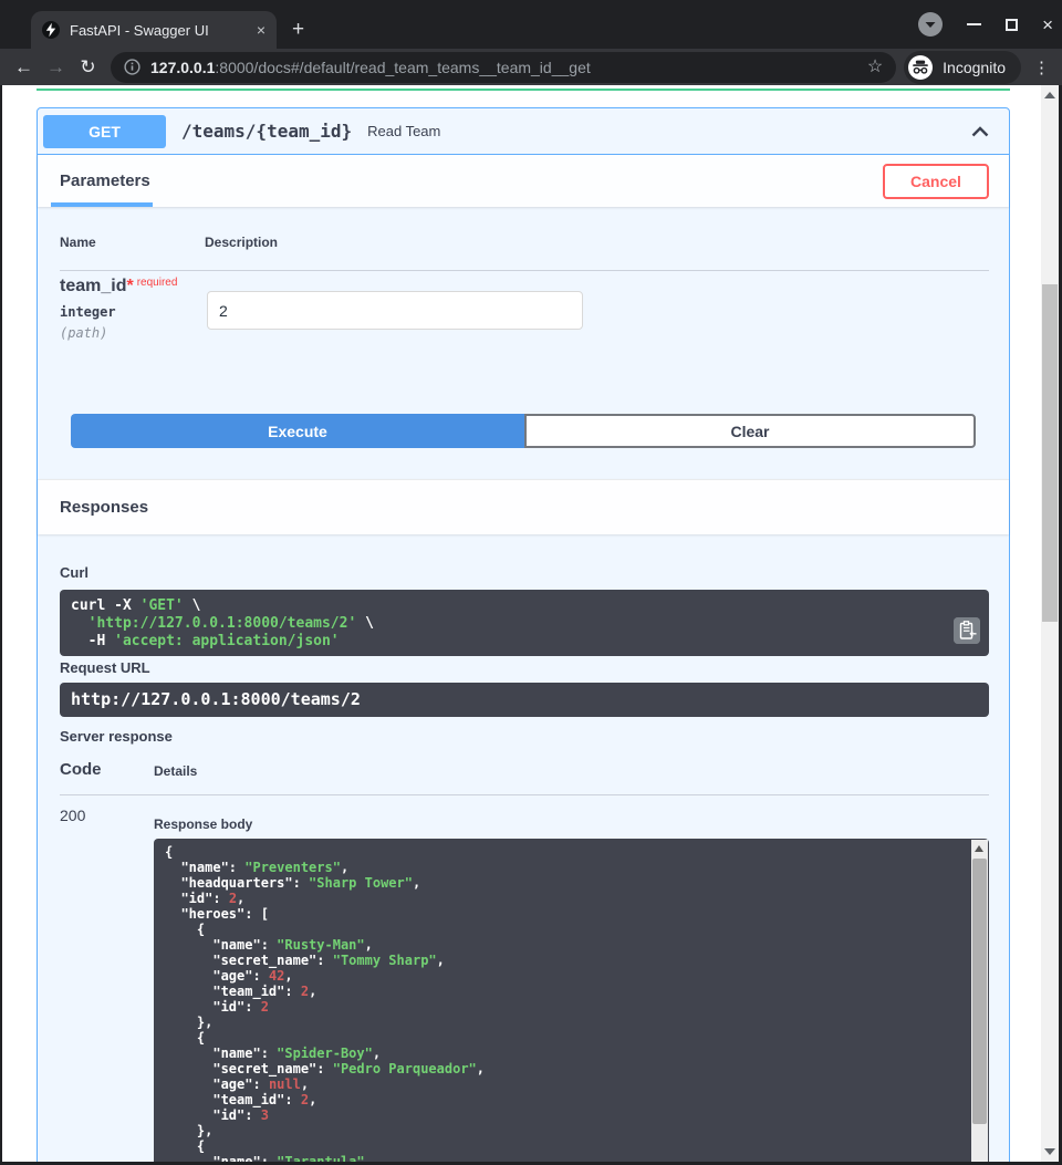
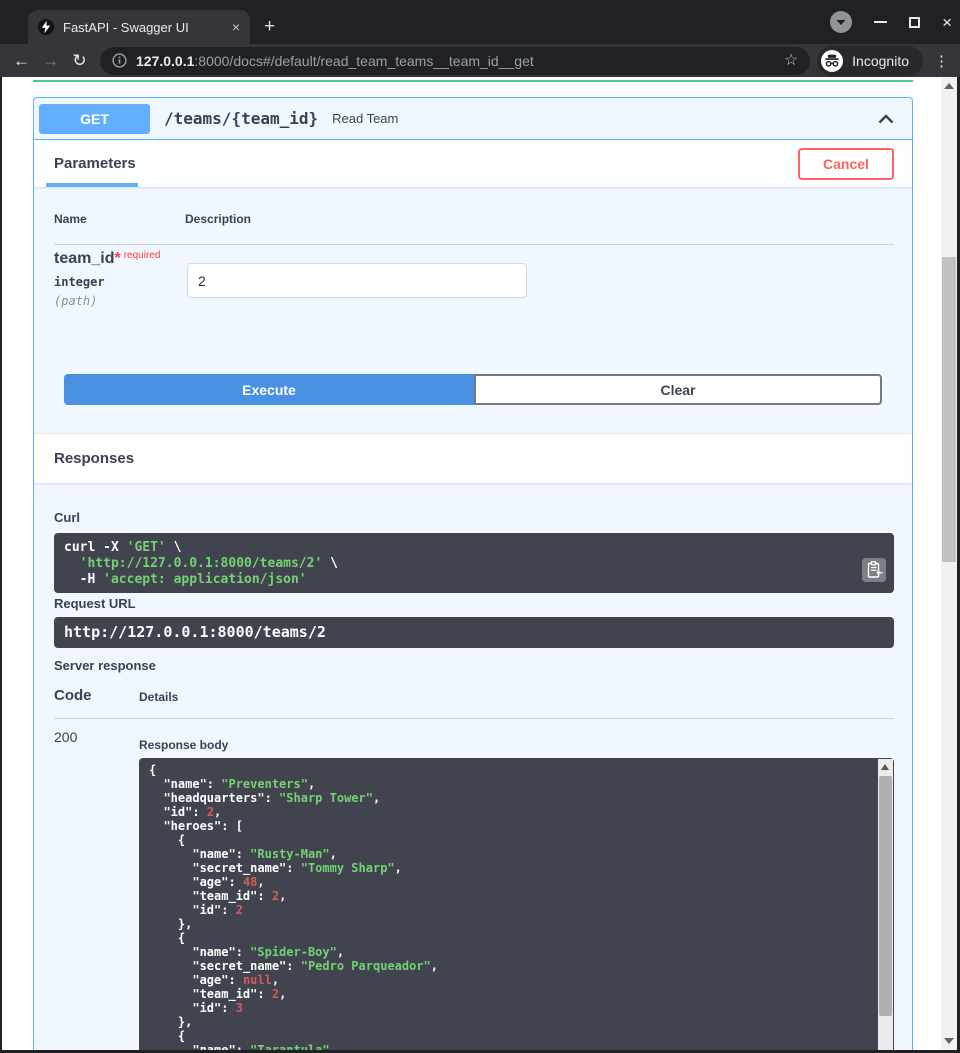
  FastAPI - Swagger UI
  ×
  +
  ×
  ←
  →
  ↻
  127.0.0.1:8000/docs#/default/read_team_teams__team_id__get
  ☆
  Incognito
  ⋮
  GET
  /teams/{team_id}
  Read Team
  Parameters
  Cancel
  Name
  Description
  team_id* required
  integer
  (path)
  2
  Execute
  Clear
  Responses
  Curl
  curl -X 'GET' \
  'http://127.0.0.1:8000/teams/2' \
  -H 'accept: application/json'
  Request URL
  http://127.0.0.1:8000/teams/2
  Server response
  Code
  Details
  200
  Response body
  {
  "name": "Preventers",
  "headquarters": "Sharp Tower",
  "id": 2,
  "heroes": [
  {
  "name": "Rusty-Man",
  "secret_name": "Tommy Sharp",
- "age": 42,
+ "age": 48,
  "team_id": 2,
  "id": 2
  },
  {
  "name": "Spider-Boy",
  "secret_name": "Pedro Parqueador",
  "age": null,
  "team_id": 2,
  "id": 3
  },
  {
